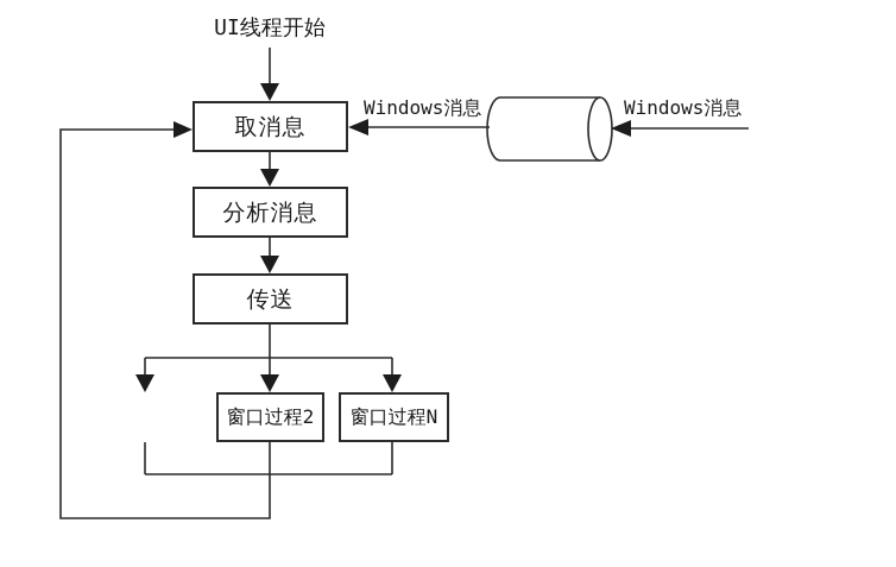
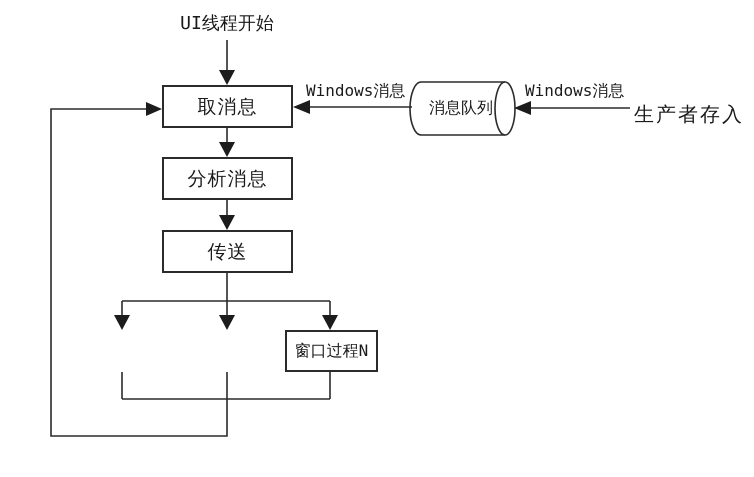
  UI线程开始
  Windows消息
  Windows消息
+ 生产者存入
+ 消息队列
  取消息
  分析消息
  传送
- 窗口过程2
  窗口过程N
